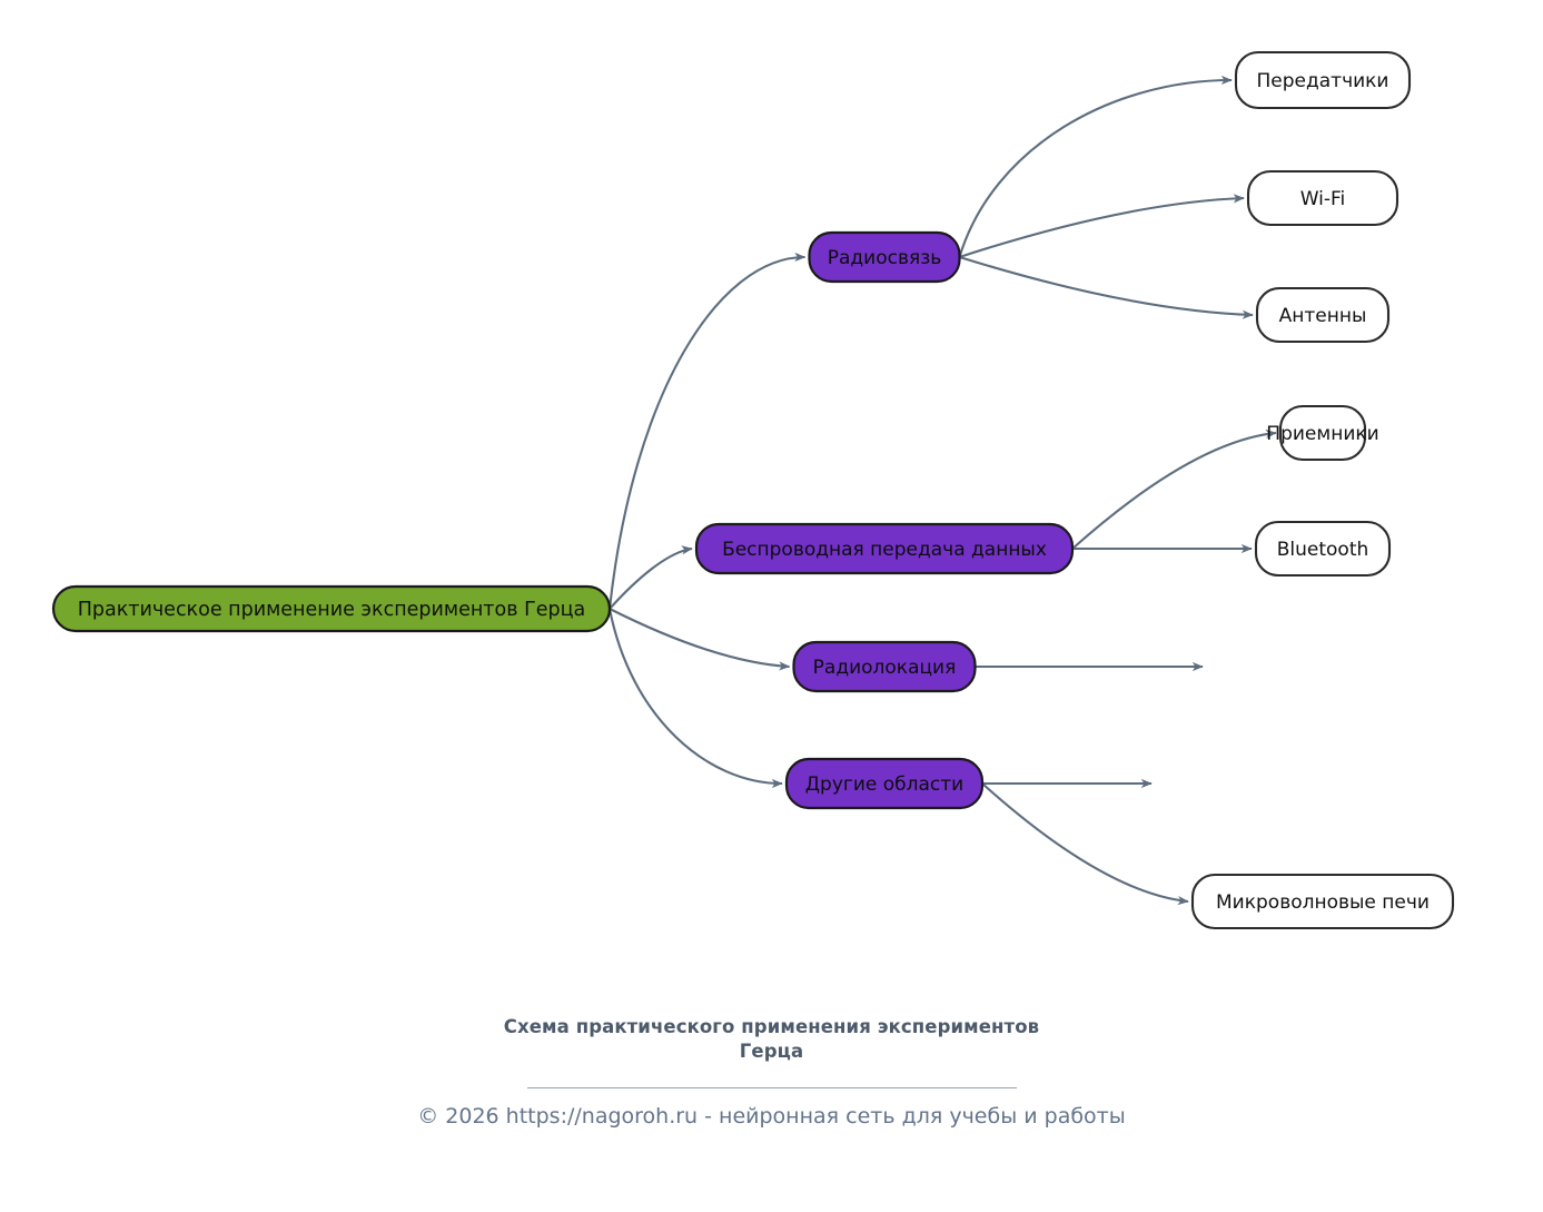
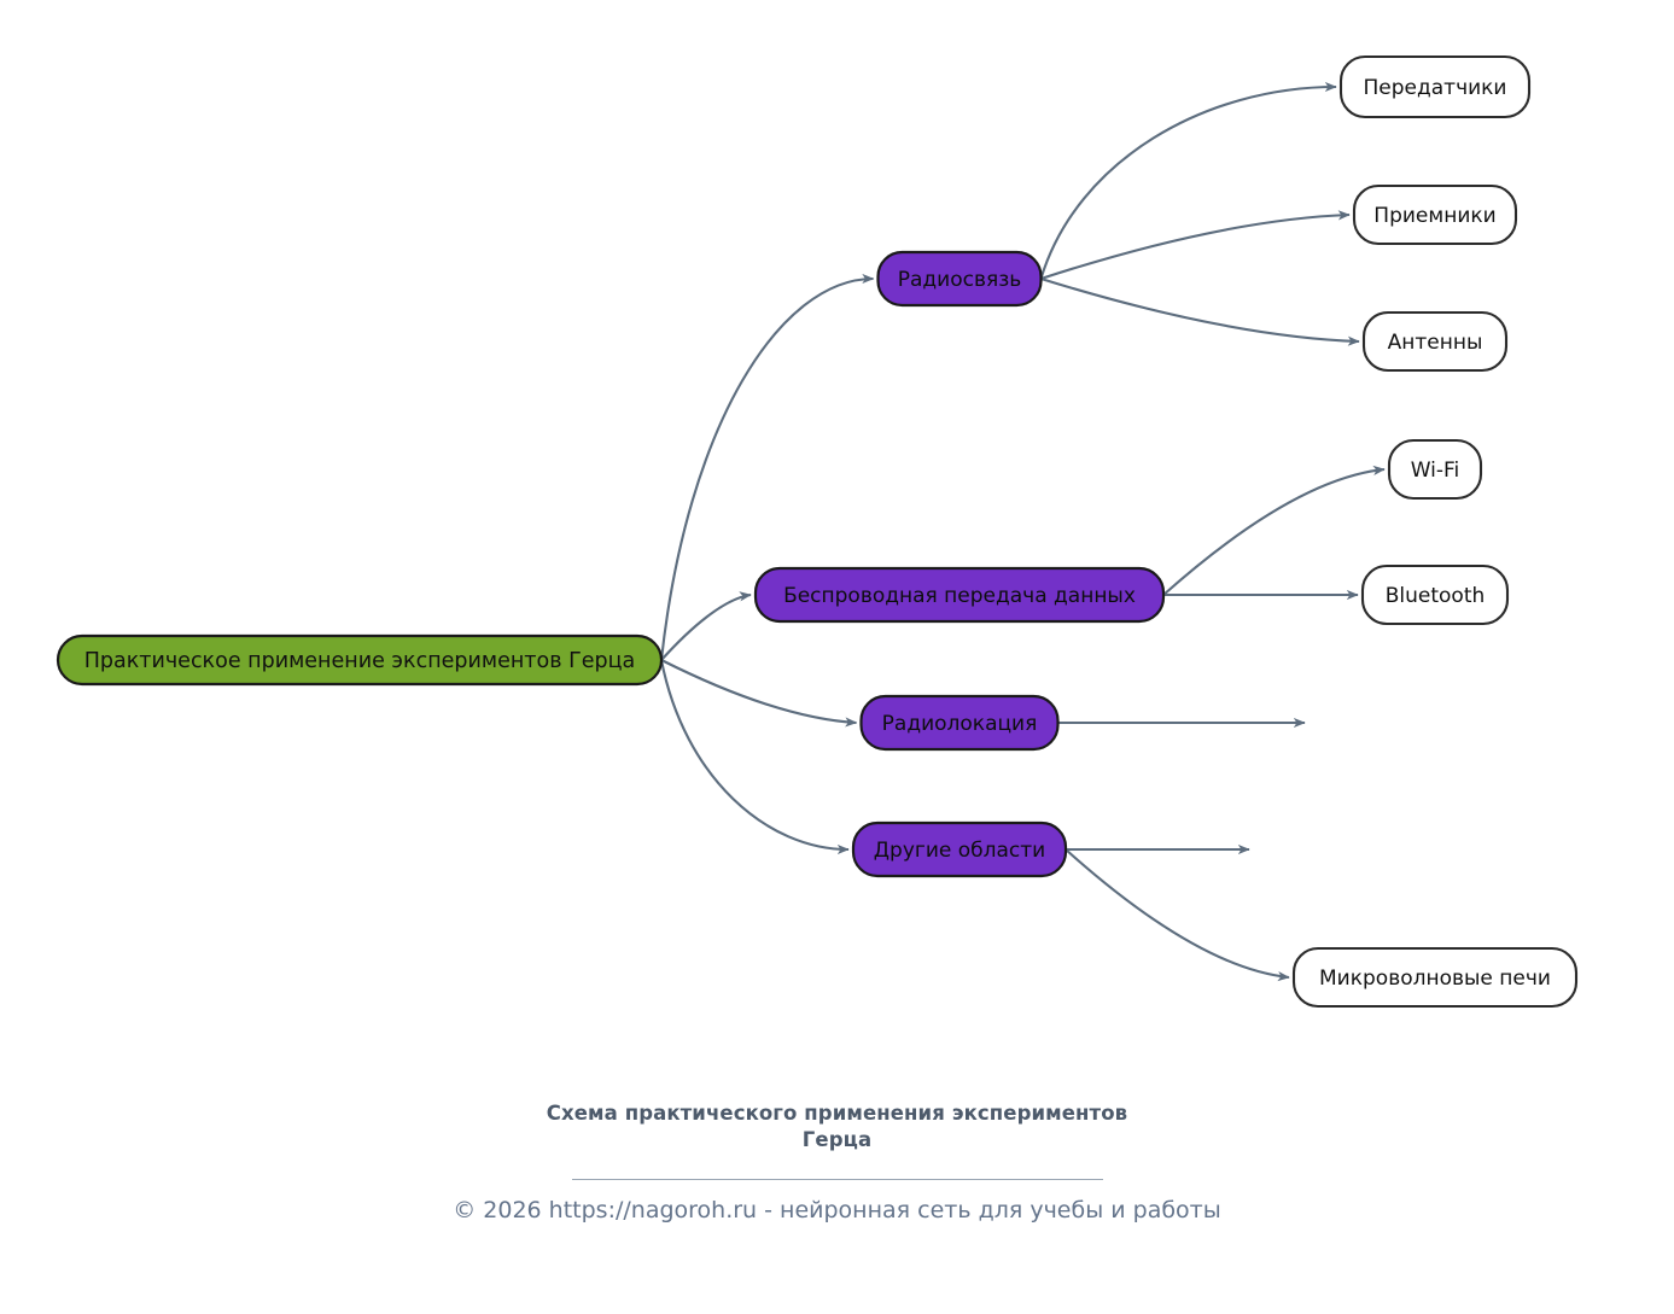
  Практическое применение экспериментов Герца
  Радиосвязь
  Передатчики
- Wi-Fi
+ Приемники
  Антенны
  Беспроводная передача данных
- Приемники
+ Wi-Fi
  Bluetooth
  Радиолокация
  Другие области
  Микроволновые печи
  Схема практического применения экспериментов Герца
  © 2026 https://nagoroh.ru - нейронная сеть для учебы и работы
